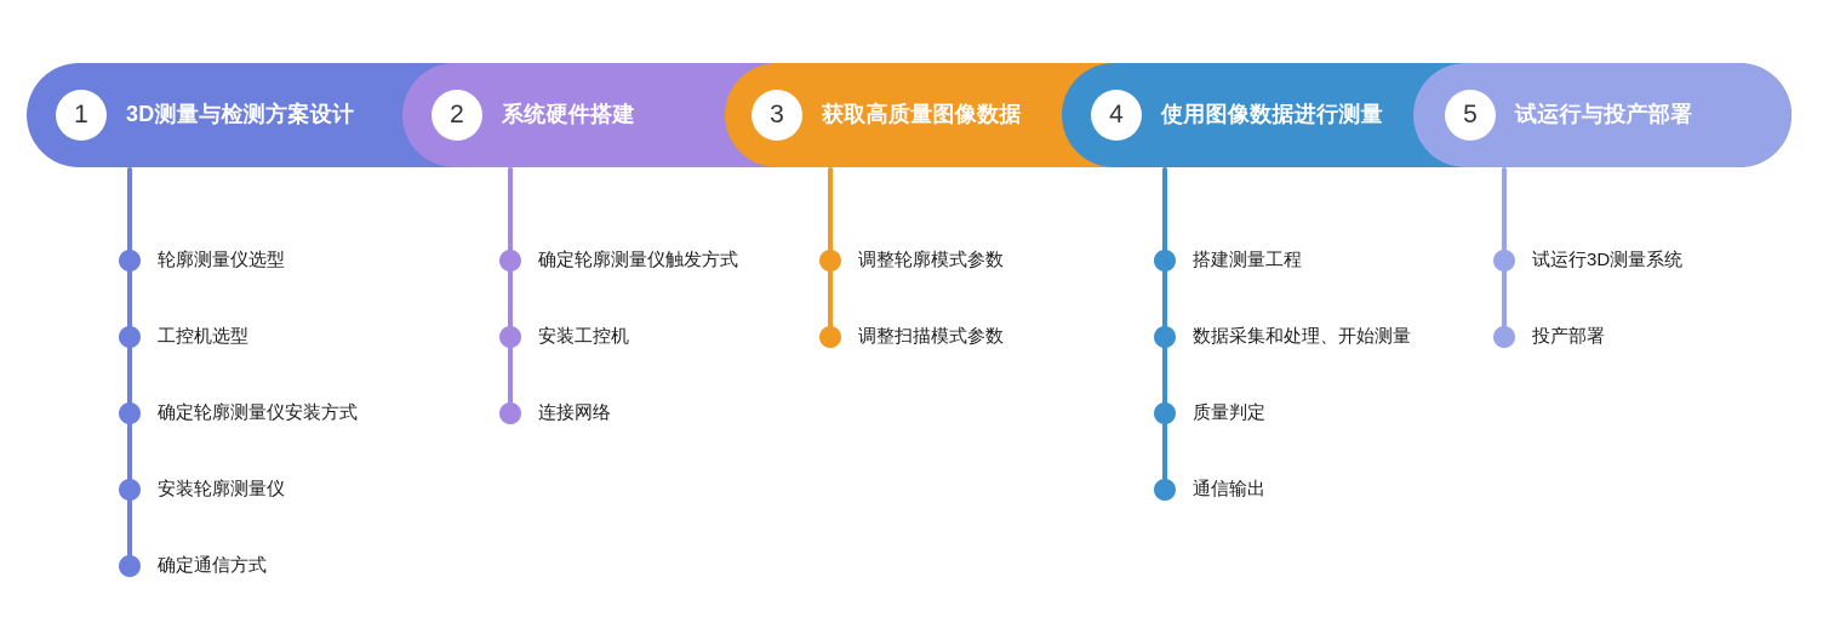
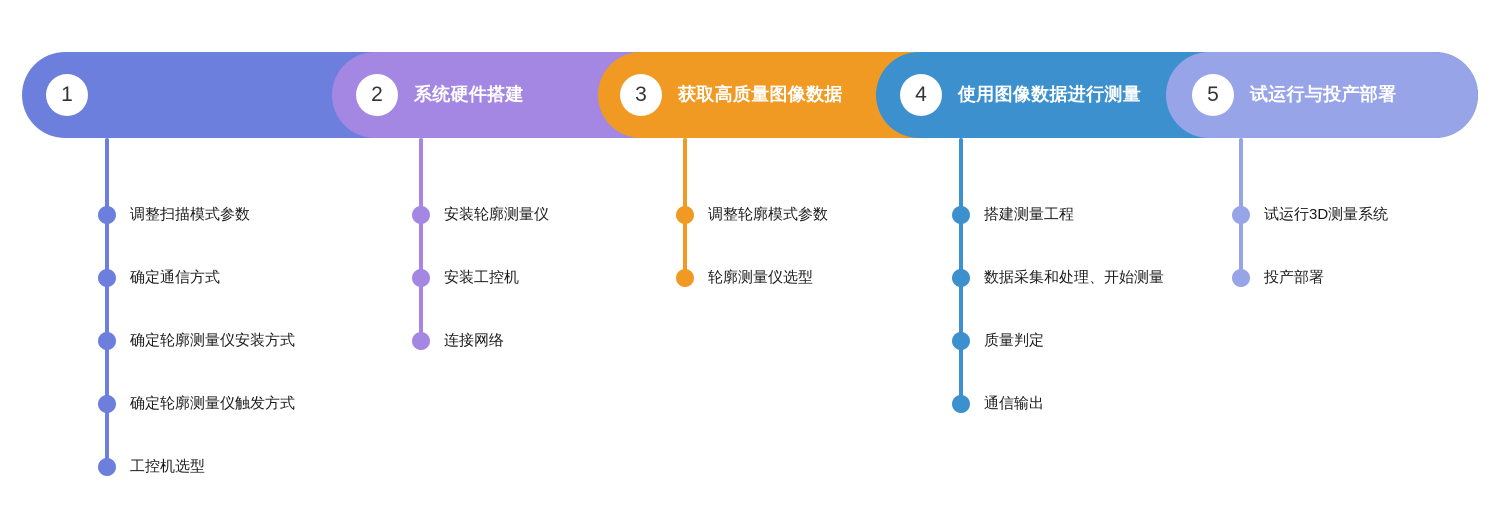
  1
- 3D测量与检测方案设计
  2
  系统硬件搭建
  3
  获取高质量图像数据
  4
  使用图像数据进行测量
  5
  试运行与投产部署
- 轮廓测量仪选型
+ 调整扫描模式参数
- 工控机选型
+ 确定通信方式
  确定轮廓测量仪安装方式
- 安装轮廓测量仪
+ 确定轮廓测量仪触发方式
- 确定通信方式
+ 工控机选型
- 确定轮廓测量仪触发方式
+ 安装轮廓测量仪
  安装工控机
  连接网络
  调整轮廓模式参数
- 调整扫描模式参数
+ 轮廓测量仪选型
  搭建测量工程
  数据采集和处理、开始测量
  质量判定
  通信输出
  试运行3D测量系统
  投产部署
